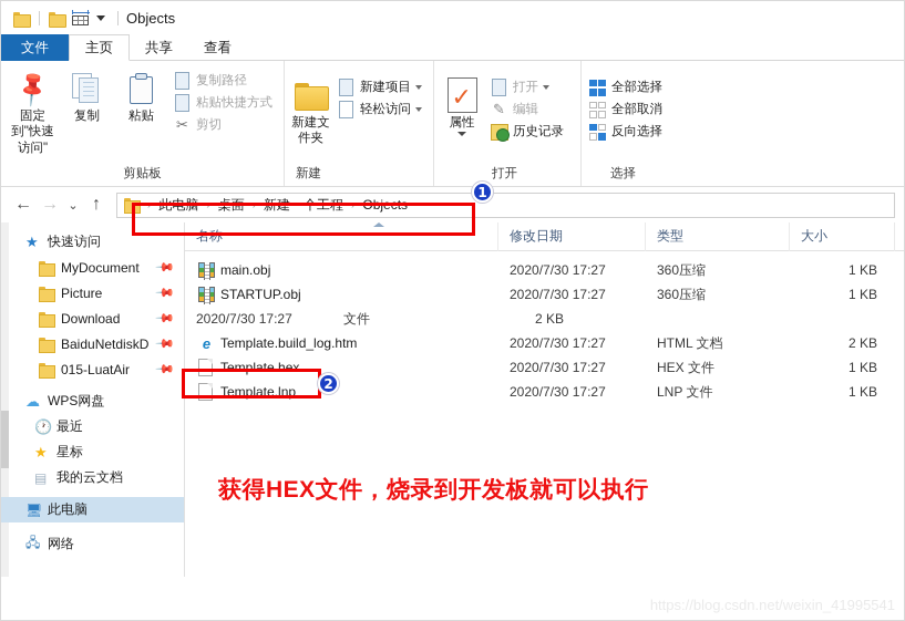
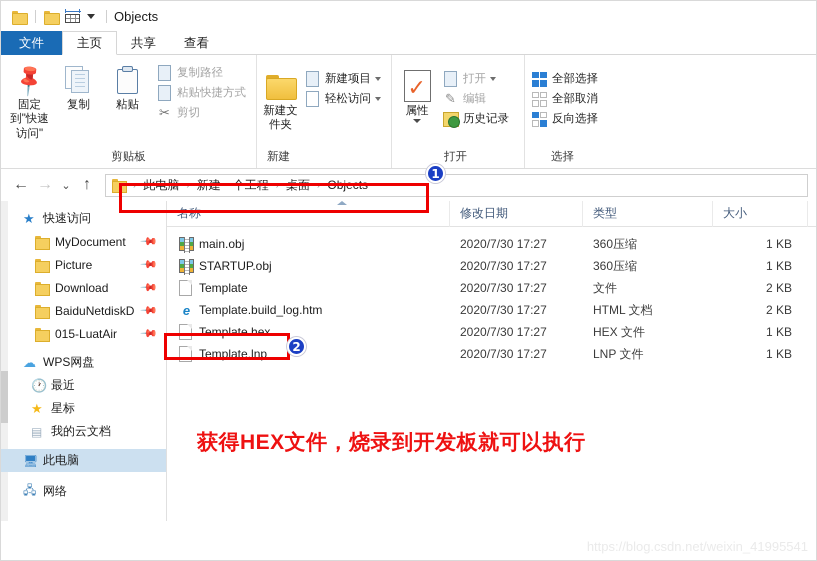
  Objects
  文件
  主页
  共享
  查看
  固定到"快速访问"
  复制
  粘贴
  复制路径
  粘贴快捷方式
  ✂
  剪切
  剪贴板
  新建文件夹
  新建项目
  轻松访问
  新建
  ✓
  属性
  打开
  ✎
  编辑
  历史记录
  打开
  全部选择
  全部取消
  反向选择
  选择
  ←
  →
  ⌄
  ↑
  ›
  此电脑
  ›
- 桌面
+ 新建一个工程
  ›
- 新建一个工程
+ 桌面
  ›
  Objects
  ★
  快速访问
  MyDocument
  Picture
  Download
  BaiduNetdiskD
  015-LuatAir
  ☁
  WPS网盘
  🕐
  最近
  ★
  星标
  ▤
  我的云文档
  🖥
  此电脑
  🖧
  网络
  名称
  修改日期
  类型
  大小
  main.obj
  2020/7/30 17:27
  360压缩
  1 KB
  STARTUP.obj
  2020/7/30 17:27
  360压缩
  1 KB
+ Template
  2020/7/30 17:27
  文件
  2 KB
  e
  Template.build_log.htm
  2020/7/30 17:27
  HTML 文档
  2 KB
  Template.hex
  2020/7/30 17:27
  HEX 文件
  1 KB
  Template.lnp
  2020/7/30 17:27
  LNP 文件
  1 KB
  1
  2
  获得HEX文件，烧录到开发板就可以执行
